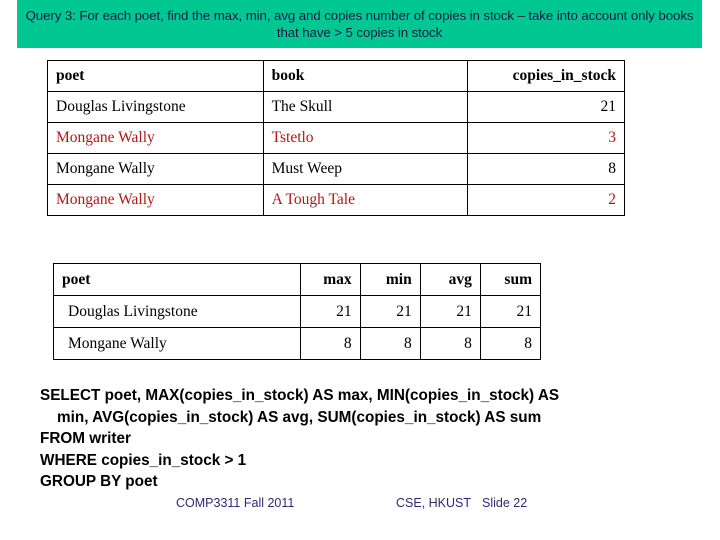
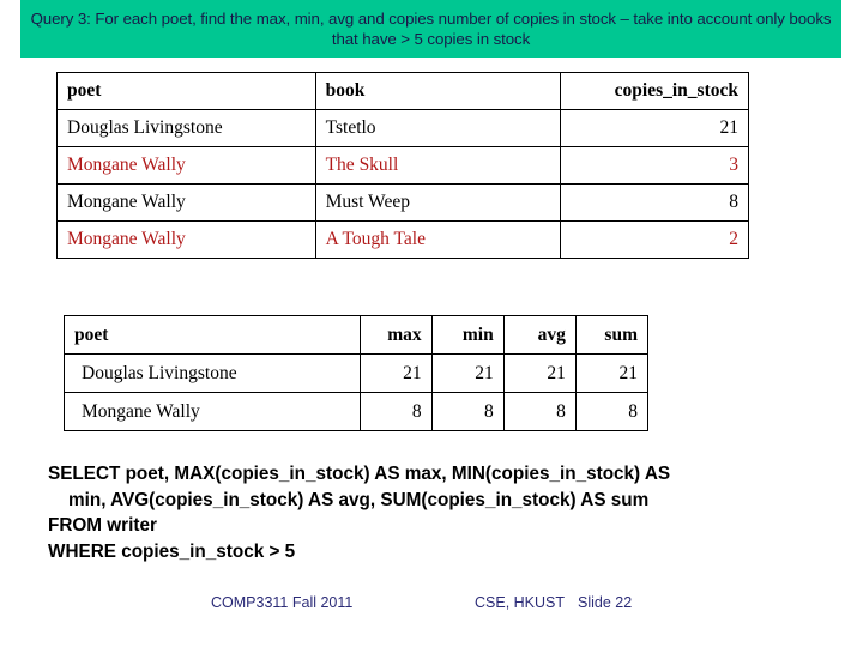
  Query 3: For each poet, find the max, min, avg and copies number of copies in stock – take into account only books that have > 5 copies in stock
  poet	book	copies_in_stock
- Douglas Livingstone	The Skull	21
+ Douglas Livingstone	Tstetlo	21
- Mongane Wally	Tstetlo	3
+ Mongane Wally	The Skull	3
  Mongane Wally	Must Weep	8
  Mongane Wally	A Tough Tale	2
  poet	max	min	avg	sum
  Douglas Livingstone	21	21	21	21
  Mongane Wally	8	8	8	8
  SELECT poet, MAX(copies_in_stock) AS max, MIN(copies_in_stock) AS
  min, AVG(copies_in_stock) AS avg, SUM(copies_in_stock) AS sum
  FROM writer
- WHERE copies_in_stock > 1
+ WHERE copies_in_stock > 5
- GROUP BY poet
  COMP3311 Fall 2011
  CSE, HKUST Slide 22
